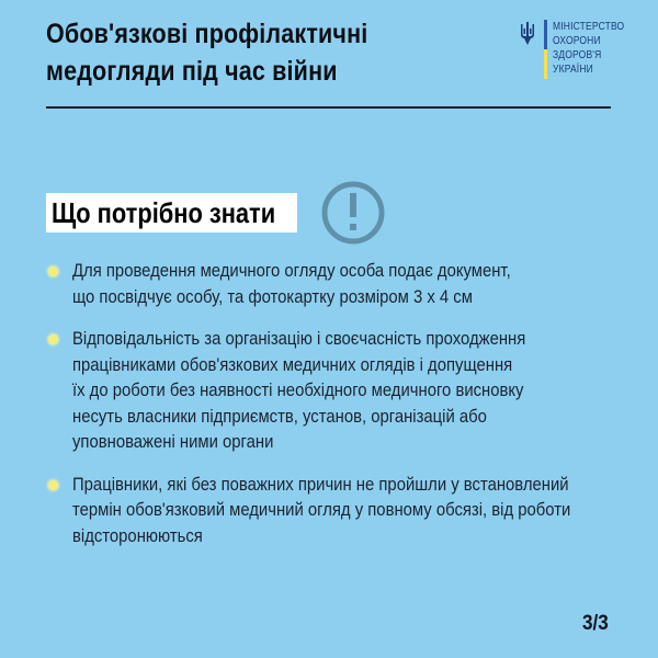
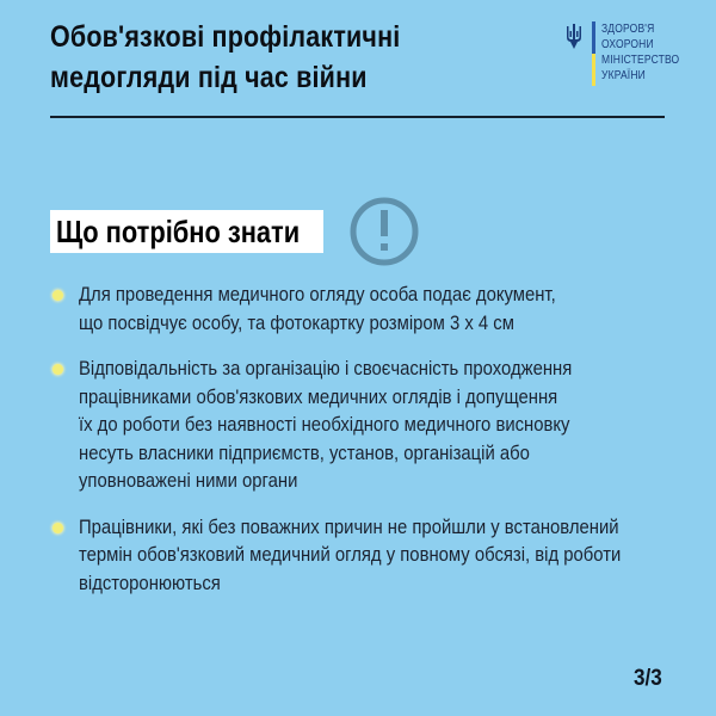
  Обов'язкові профілактичні
  медогляди під час війни
- МІНІСТЕРСТВО
+ ЗДОРОВ'Я
  ОХОРОНИ
- ЗДОРОВ'Я
+ МІНІСТЕРСТВО
  УКРАЇНИ
  Що потрібно знати
  Для проведення медичного огляду особа подає документ,
  що посвідчує особу, та фотокартку розміром 3 х 4 см
  Відповідальність за організацію і своєчасність проходження
  працівниками обов'язкових медичних оглядів і допущення
  їх до роботи без наявності необхідного медичного висновку
  несуть власники підприємств, установ, організацій або
  уповноважені ними органи
  Працівники, які без поважних причин не пройшли у встановлений
  термін обов'язковий медичний огляд у повному обсязі, від роботи
  відсторонюються
  3/3
